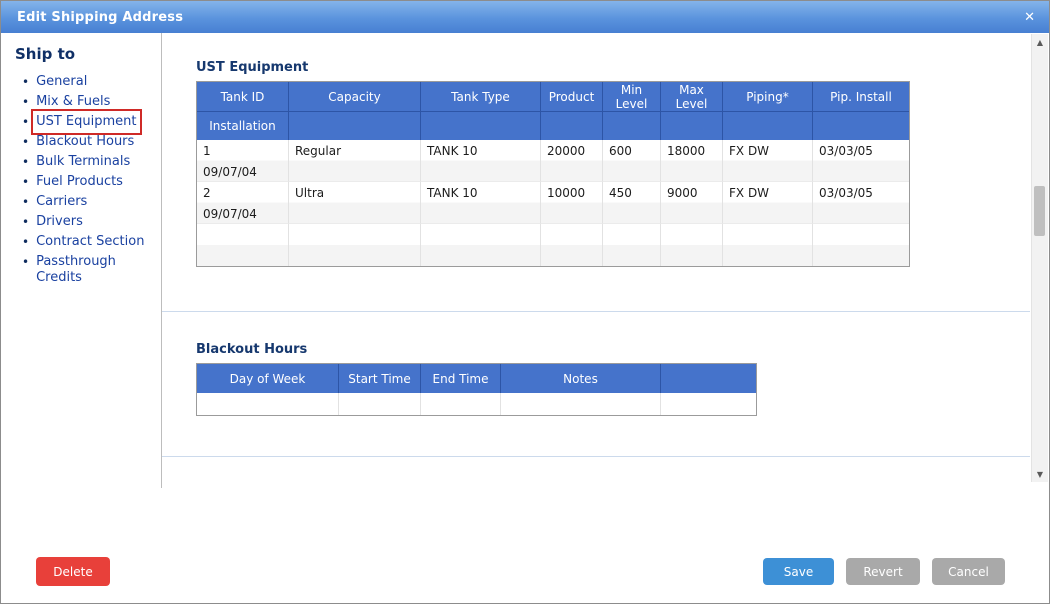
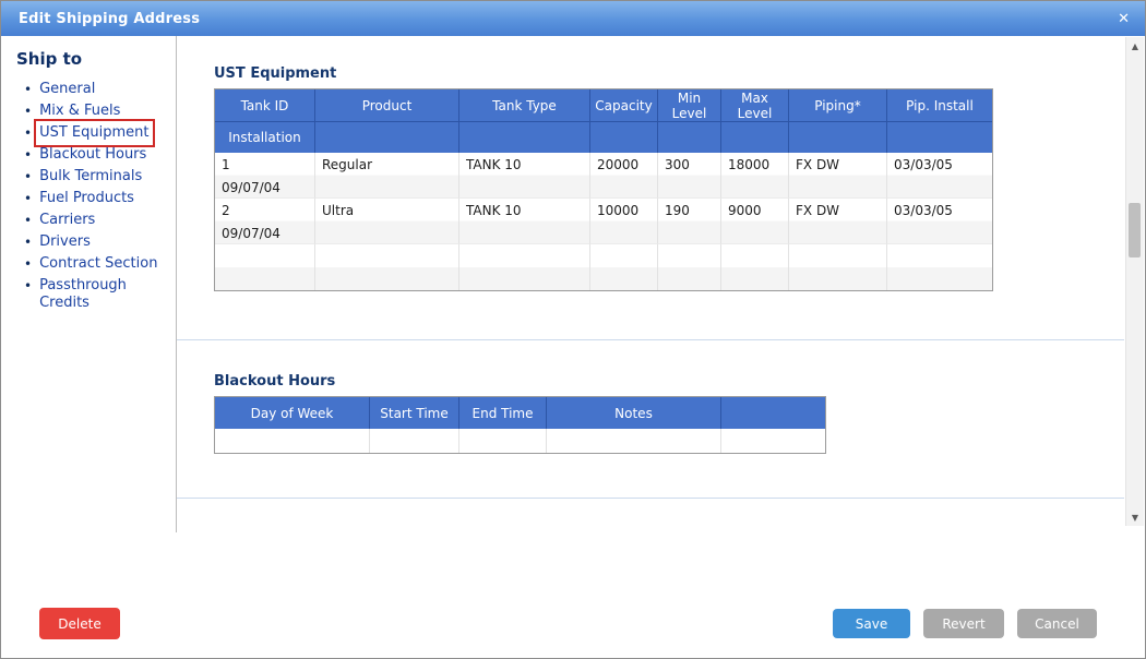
  Edit Shipping Address
  ✕
  Ship to
  •
  General
  •
  Mix & Fuels
  •
  UST Equipment
  •
  Blackout Hours
  •
  Bulk Terminals
  •
  Fuel Products
  •
  Carriers
  •
  Drivers
  •
  Contract Section
  •
  Passthrough Credits
  UST Equipment
  Tank ID
- Capacity
+ Product
  Tank Type
- Product
+ Capacity
  Min Level
  Max Level
  Piping*
  Pip. Install
  Installation
  1
  09/07/04
  Regular
  TANK 10
  20000
- 600
+ 300
  18000
  FX DW
  03/03/05
  2
  09/07/04
  Ultra
  TANK 10
  10000
- 450
+ 190
  9000
  FX DW
  03/03/05
  Blackout Hours
  Day of Week
  Start Time
  End Time
  Notes
  ▲
  ▼
  Delete
  Save
  Revert
  Cancel
